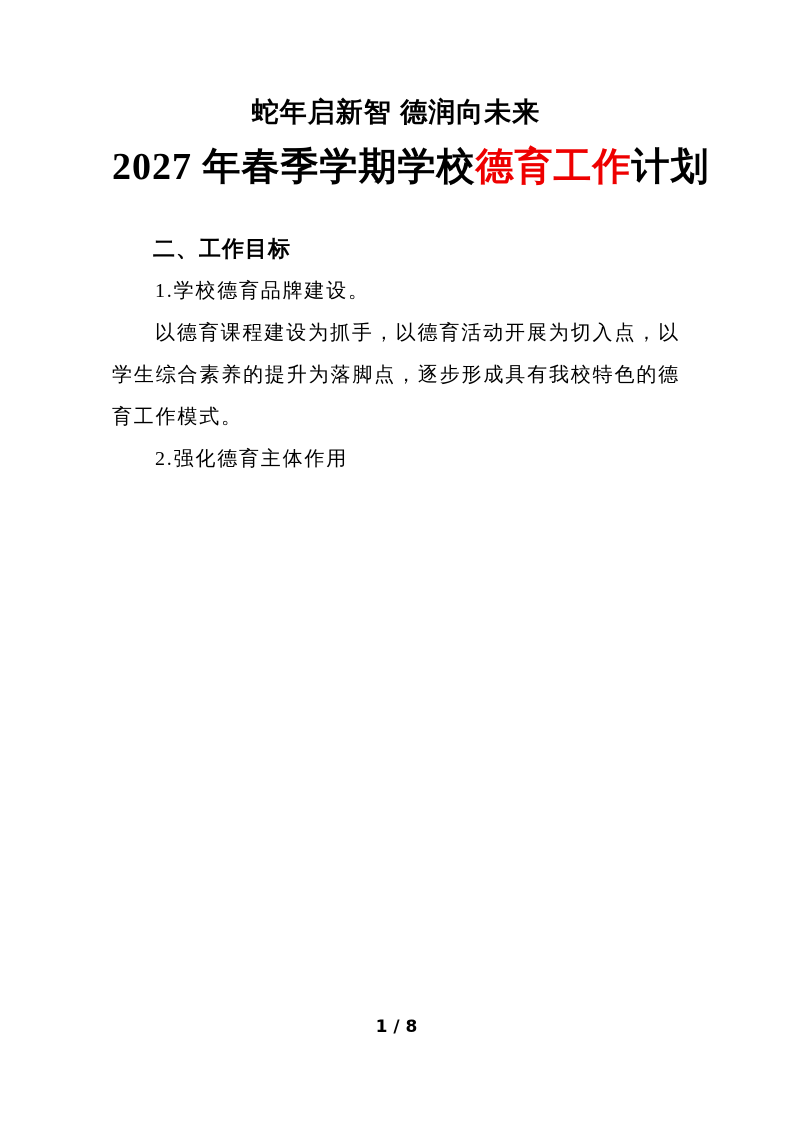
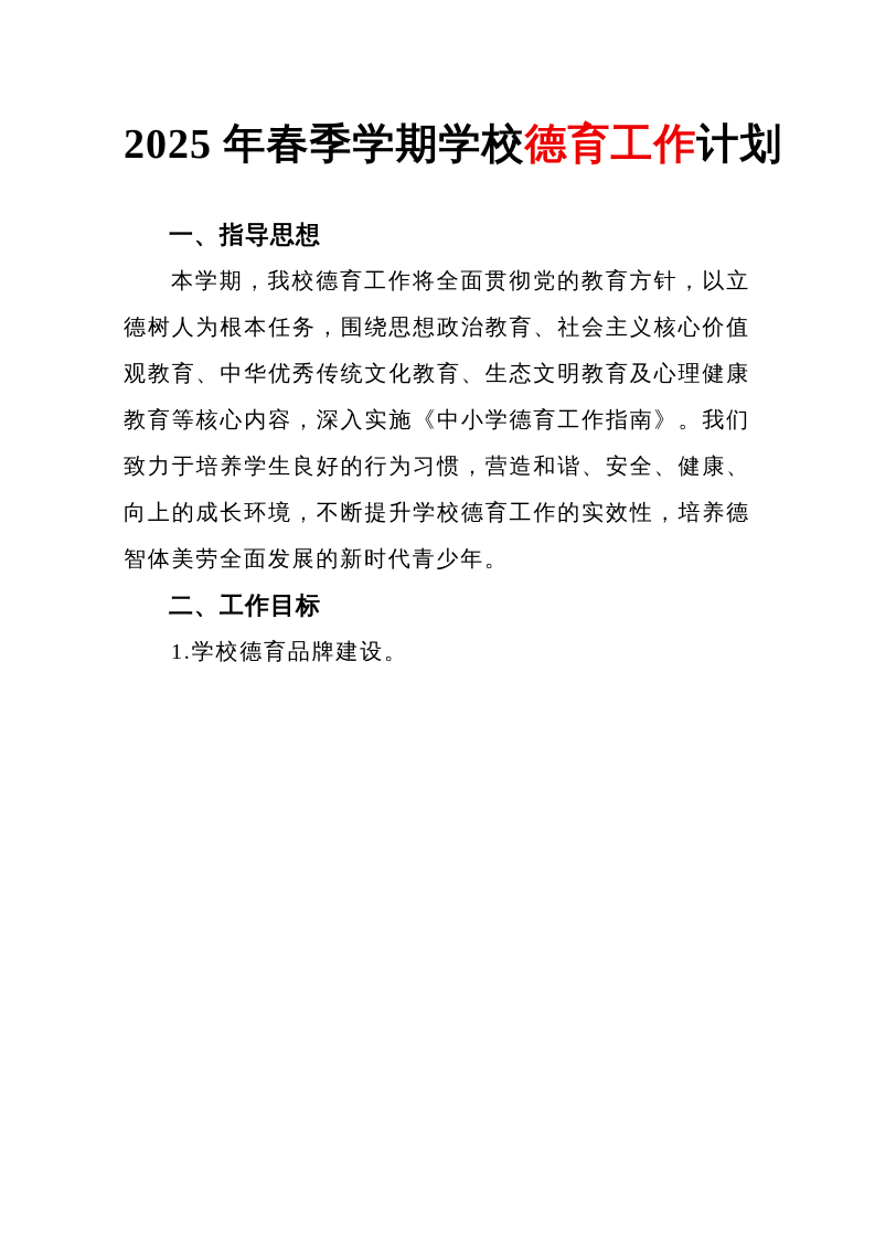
- 蛇年启新智 德润向未来
- 2027 年春季学期学校德育工作计划
+ 2025 年春季学期学校德育工作计划
+ 一、指导思想
+ 本学期，我校德育工作将全面贯彻党的教育方针，以立德树人为根本任务，围绕思想政治教育、社会主义核心价值观教育、中华优秀传统文化教育、生态文明教育及心理健康教育等核心内容，深入实施《中小学德育工作指南》。我们致力于培养学生良好的行为习惯，营造和谐、安全、健康、向上的成长环境，不断提升学校德育工作的实效性，培养德智体美劳全面发展的新时代青少年。
  二、工作目标
  1.学校德育品牌建设。
- 以德育课程建设为抓手，以德育活动开展为切入点，以学生综合素养的提升为落脚点，逐步形成具有我校特色的德育工作模式。
- 2.强化德育主体作用
- 1 / 8
